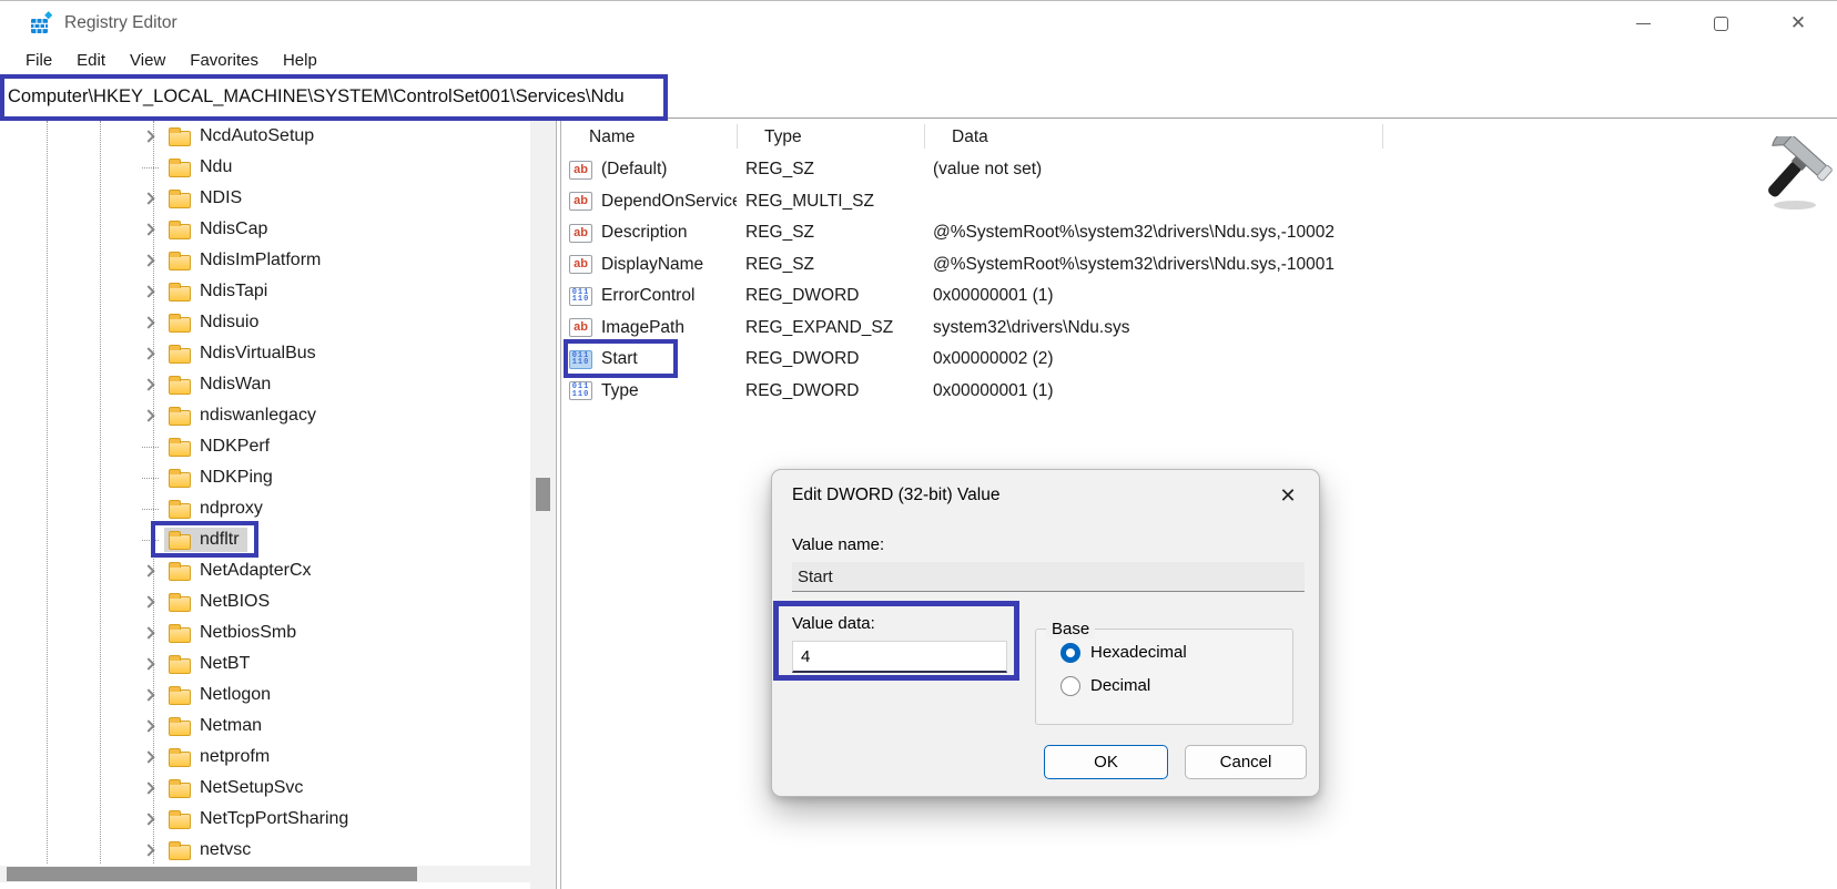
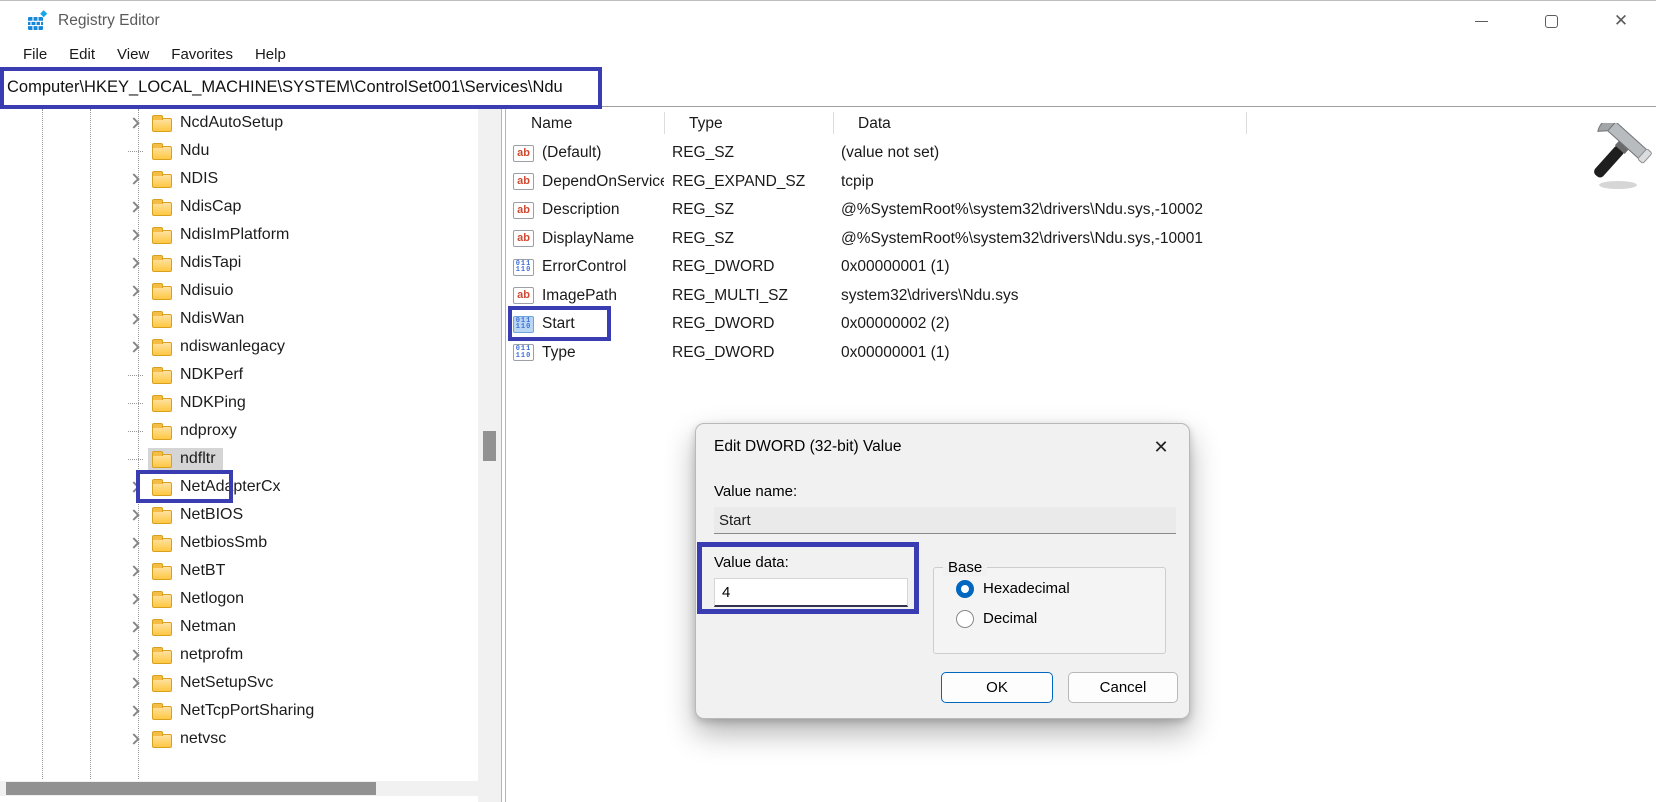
  Registry Editor
  ✕
  File
  Edit
  View
  Favorites
  Help
  Computer\HKEY_LOCAL_MACHINE\SYSTEM\ControlSet001\Services\Ndu
  NcdAutoSetup
  Ndu
  NDIS
  NdisCap
  NdisImPlatform
  NdisTapi
  Ndisuio
- NdisVirtualBus
  NdisWan
  ndiswanlegacy
  NDKPerf
  NDKPing
  ndproxy
  ndfltr
  NetAdapterCx
  NetBIOS
  NetbiosSmb
  NetBT
  Netlogon
  Netman
  netprofm
  NetSetupSvc
  NetTcpPortSharing
  netvsc
  Name
  Type
  Data
  ab
  (Default)
  REG_SZ
  (value not set)
  ab
  DependOnServic
- REG_MULTI_SZ
+ REG_EXPAND_SZ
+ tcpip
  ab
  Description
  REG_SZ
  @%SystemRoot%\system32\drivers\Ndu.sys,-10002
  ab
  DisplayName
  REG_SZ
  @%SystemRoot%\system32\drivers\Ndu.sys,-10001
  011
  110
  ErrorControl
  REG_DWORD
  0x00000001 (1)
  ab
  ImagePath
- REG_EXPAND_SZ
+ REG_MULTI_SZ
  system32\drivers\Ndu.sys
  011
  110
  Start
  REG_DWORD
  0x00000002 (2)
  011
  110
  Type
  REG_DWORD
  0x00000001 (1)
  Edit DWORD (32-bit) Value
  ✕
  Value name:
  Start
  Value data:
  4
  Base
  Hexadecimal
  Decimal
  OK
  Cancel
